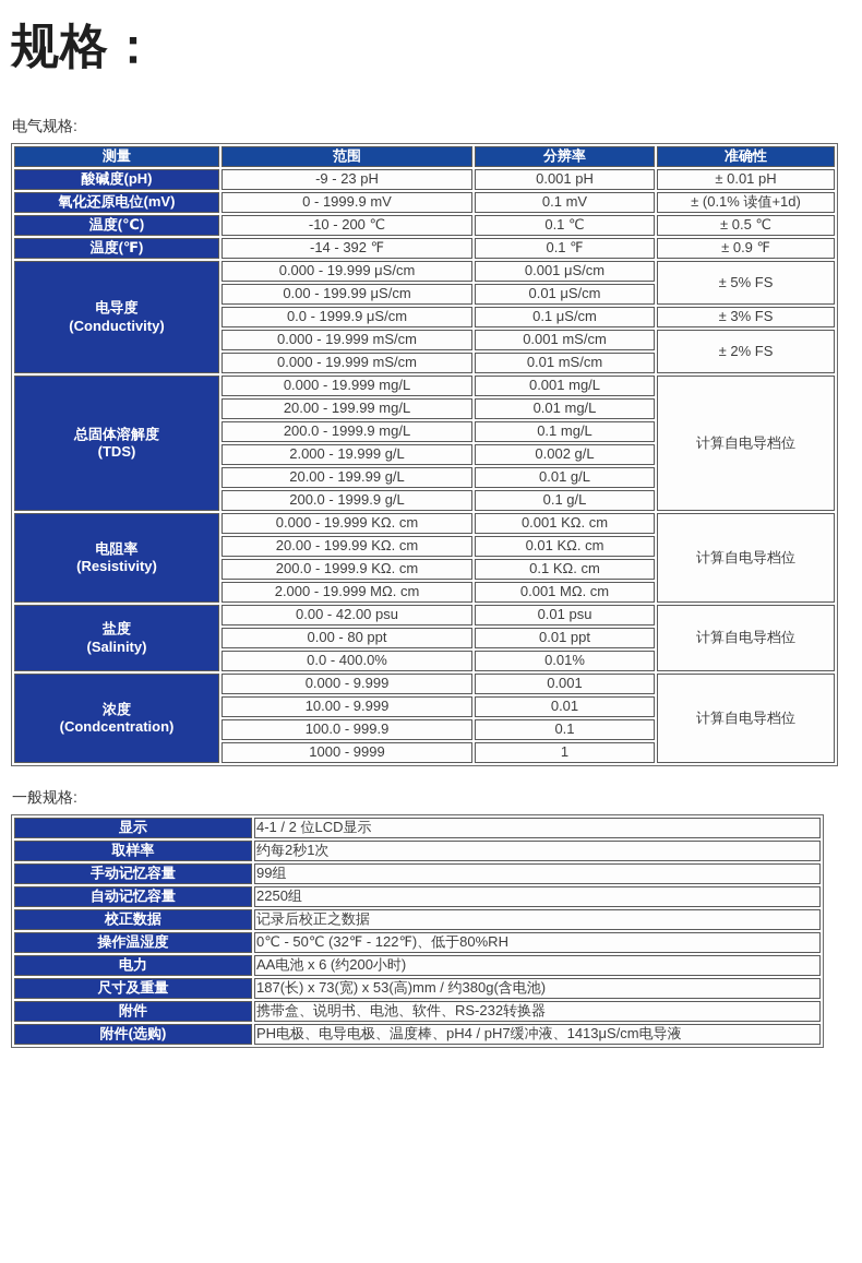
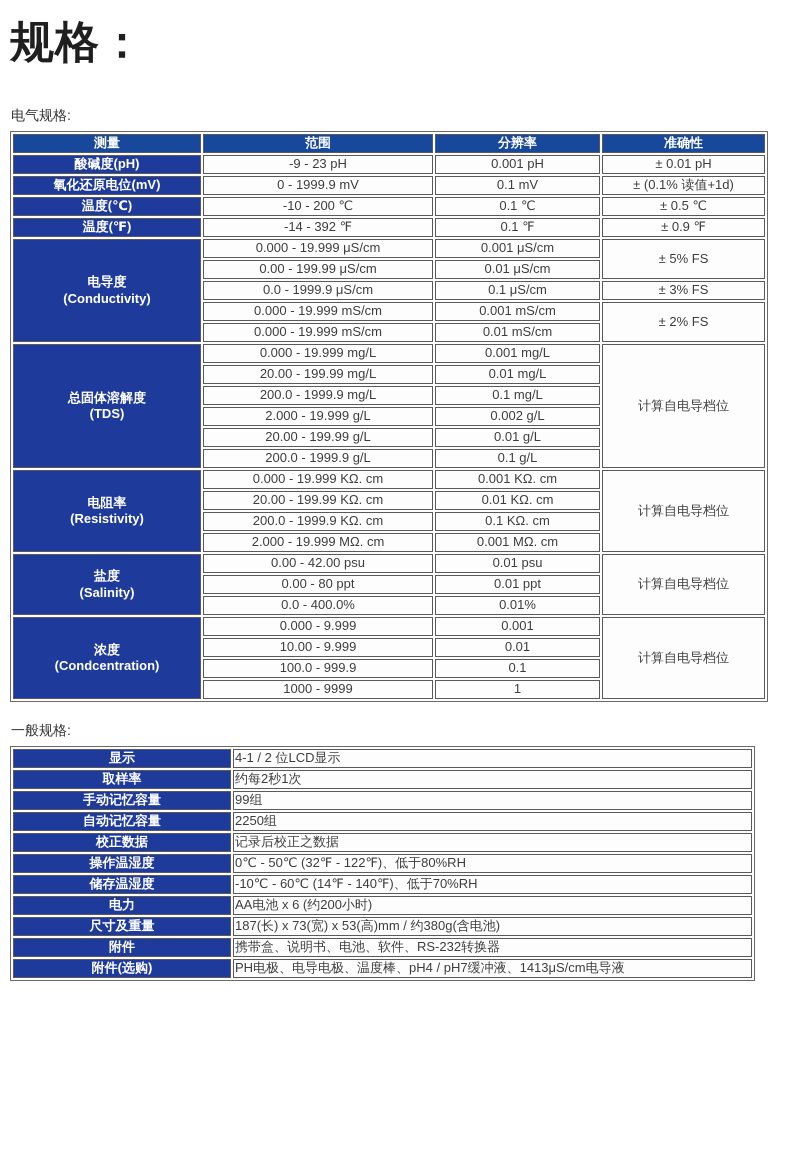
  规格：
  电气规格:
  测量	范围	分辨率	准确性
  酸碱度(pH)	-9 - 23 pH	0.001 pH	± 0.01 pH
  氧化还原电位(mV)	0 - 1999.9 mV	0.1 mV	± (0.1% 读值+1d)
  温度(℃)	-10 - 200 ℃	0.1 ℃	± 0.5 ℃
  温度(℉)	-14 - 392 ℉	0.1 ℉	± 0.9 ℉
  电导度(Conductivity)	0.000 - 19.999 μS/cm	0.001 μS/cm	± 5% FS
  0.00 - 199.99 μS/cm	0.01 μS/cm
  0.0 - 1999.9 μS/cm	0.1 μS/cm	± 3% FS
  0.000 - 19.999 mS/cm	0.001 mS/cm	± 2% FS
  0.000 - 19.999 mS/cm	0.01 mS/cm
  总固体溶解度(TDS)	0.000 - 19.999 mg/L	0.001 mg/L	计算自电导档位
  20.00 - 199.99 mg/L	0.01 mg/L
  200.0 - 1999.9 mg/L	0.1 mg/L
  2.000 - 19.999 g/L	0.002 g/L
  20.00 - 199.99 g/L	0.01 g/L
  200.0 - 1999.9 g/L	0.1 g/L
  电阻率(Resistivity)	0.000 - 19.999 KΩ. cm	0.001 KΩ. cm	计算自电导档位
  20.00 - 199.99 KΩ. cm	0.01 KΩ. cm
  200.0 - 1999.9 KΩ. cm	0.1 KΩ. cm
  2.000 - 19.999 MΩ. cm	0.001 MΩ. cm
  盐度(Salinity)	0.00 - 42.00 psu	0.01 psu	计算自电导档位
  0.00 - 80 ppt	0.01 ppt
  0.0 - 400.0%	0.01%
  浓度(Condcentration)	0.000 - 9.999	0.001	计算自电导档位
  10.00 - 9.999	0.01
  100.0 - 999.9	0.1
  1000 - 9999	1
  一般规格:
  显示	4-1 / 2 位LCD显示
  取样率	约每2秒1次
  手动记忆容量	99组
  自动记忆容量	2250组
  校正数据	记录后校正之数据
  操作温湿度	0℃ - 50℃ (32℉ - 122℉)、低于80%RH
+ 储存温湿度	-10℃ - 60℃ (14℉ - 140℉)、低于70%RH
  电力	AA电池 x 6 (约200小时)
  尺寸及重量	187(长) x 73(宽) x 53(高)mm / 约380g(含电池)
  附件	携带盒、说明书、电池、软件、RS-232转换器
  附件(选购)	PH电极、电导电极、温度棒、pH4 / pH7缓冲液、1413μS/cm电导液
